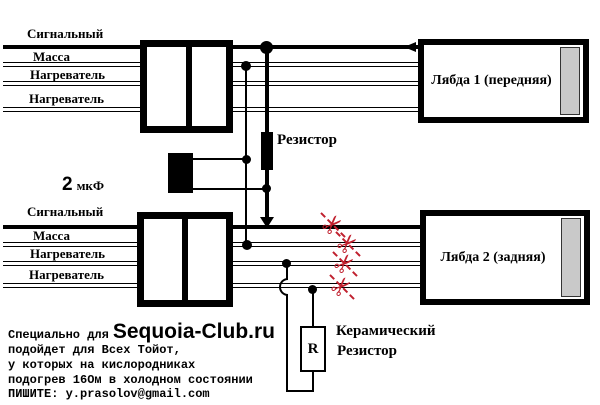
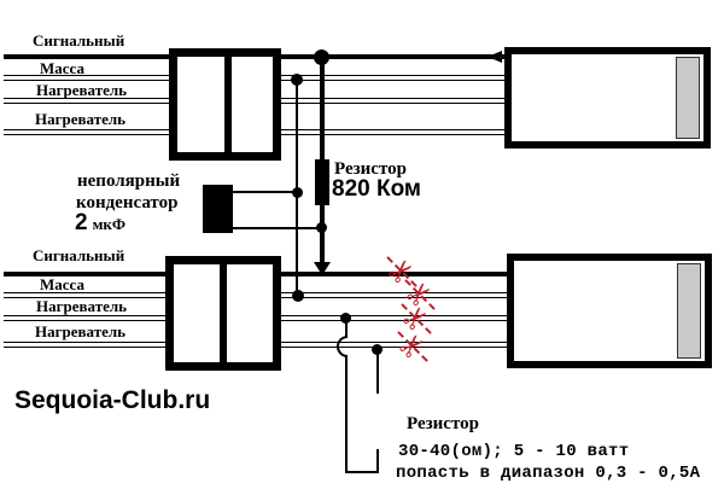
  Сигнальный
  Масса
  Нагреватель
  Нагреватель
- Лябда 1 (передняя)
  Резистор
+ 820 Ком
+ неполярный
+ конденсатор
  2 мкФ
  Сигнальный
  Масса
  Нагреватель
  Нагреватель
- Лябда 2 (задняя)
- R
- Специально для
  Sequoia-Club.ru
- подойдет для Всех Тойот,
- у которых на кислородниках
- подогрев 16Ом в холодном состоянии
- ПИШИТЕ: y.prasolov@gmail.com
- Керамический
  Резистор
+ 30-40(ом); 5 - 10 ватт
+ попасть в диапазон 0,3 - 0,5А
